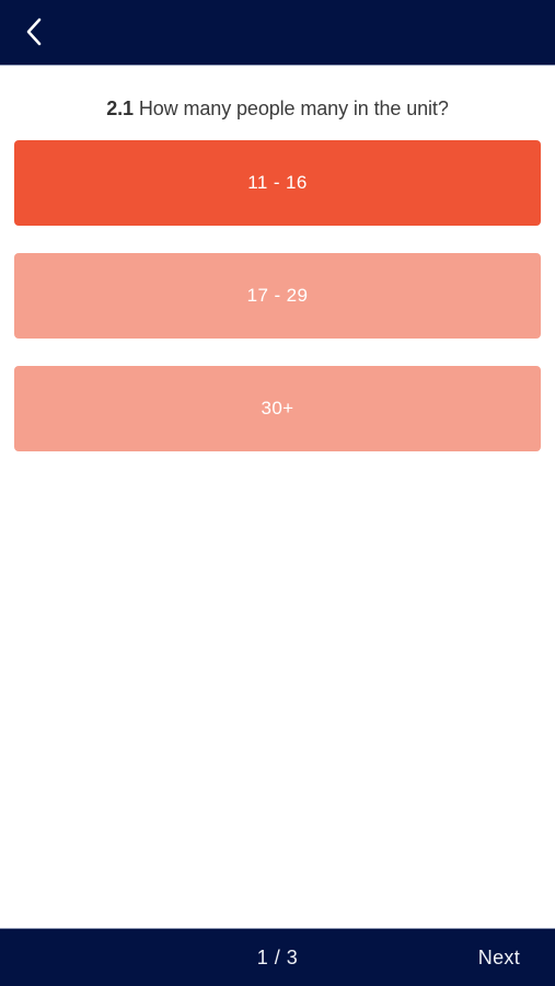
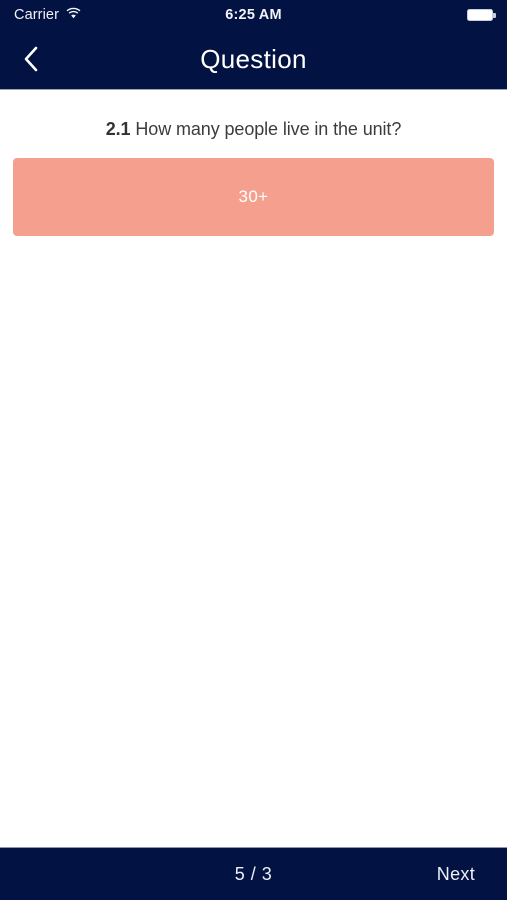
+ Carrier
+ 6:25 AM
+ Question
- 2.1 How many people many in the unit?
+ 2.1 How many people live in the unit?
- 11 - 16
- 17 - 29
  30+
- 1 / 3
+ 5 / 3
  Next
